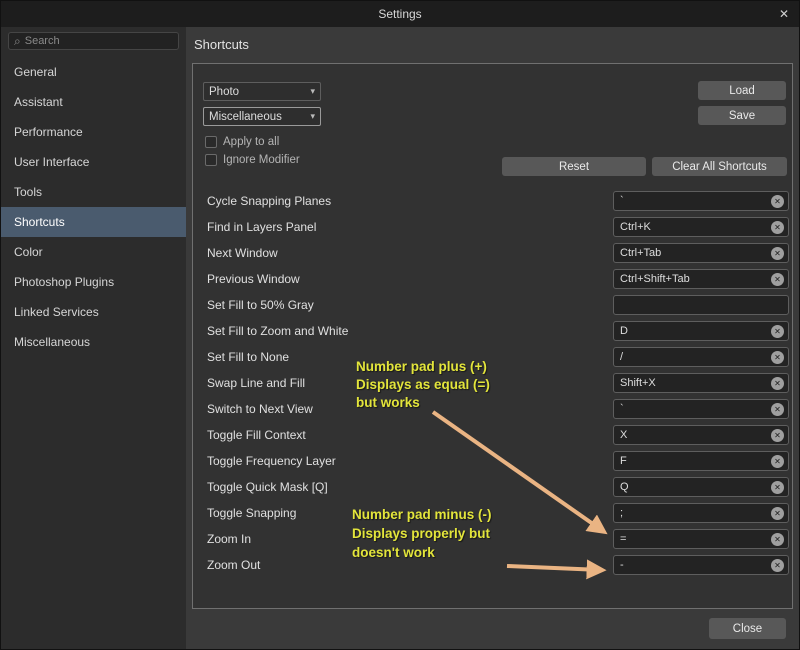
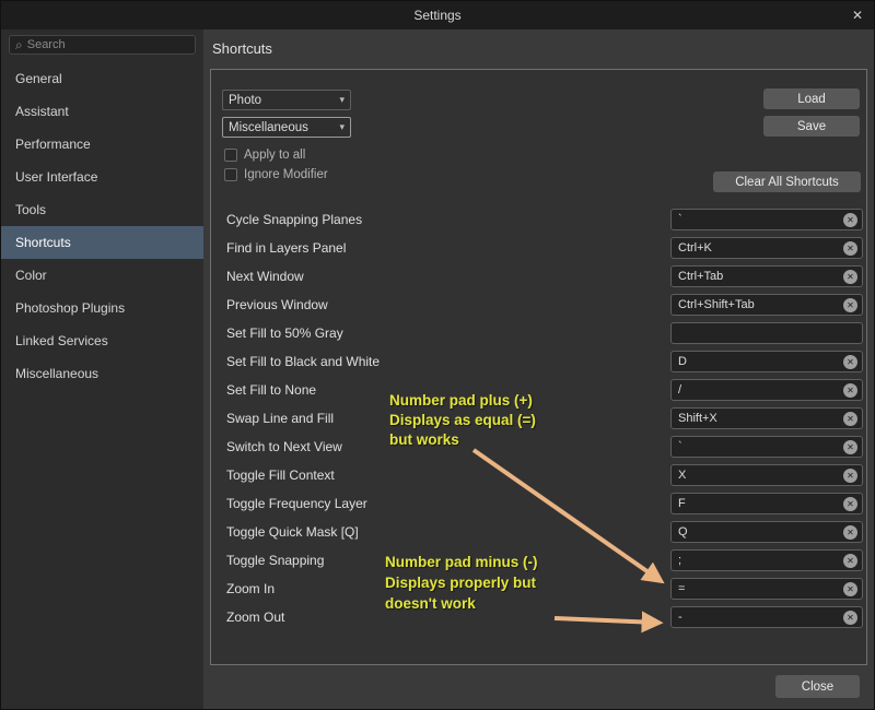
  Settings
  ✕
  ⌕
  Search
  General
  Assistant
  Performance
  User Interface
  Tools
  Shortcuts
  Color
  Photoshop Plugins
  Linked Services
  Miscellaneous
  Shortcuts
  Photo
  ▾
  Miscellaneous
  ▾
  Load
  Save
  Apply to all
  Ignore Modifier
- Reset
  Clear All Shortcuts
  Cycle Snapping Planes
  `
  ✕
  Find in Layers Panel
  Ctrl+K
  ✕
  Next Window
  Ctrl+Tab
  ✕
  Previous Window
  Ctrl+Shift+Tab
  ✕
  Set Fill to 50% Gray
- Set Fill to Zoom and White
+ Set Fill to Black and White
  D
  ✕
  Set Fill to None
  /
  ✕
  Swap Line and Fill
  Shift+X
  ✕
  Switch to Next View
  `
  ✕
  Toggle Fill Context
  X
  ✕
  Toggle Frequency Layer
  F
  ✕
  Toggle Quick Mask [Q]
  Q
  ✕
  Toggle Snapping
  ;
  ✕
  Zoom In
  =
  ✕
  Zoom Out
  -
  ✕
  Close
  Number pad plus (+)
  Displays as equal (=)
  but works
  Number pad minus (-)
  Displays properly but
  doesn't work
